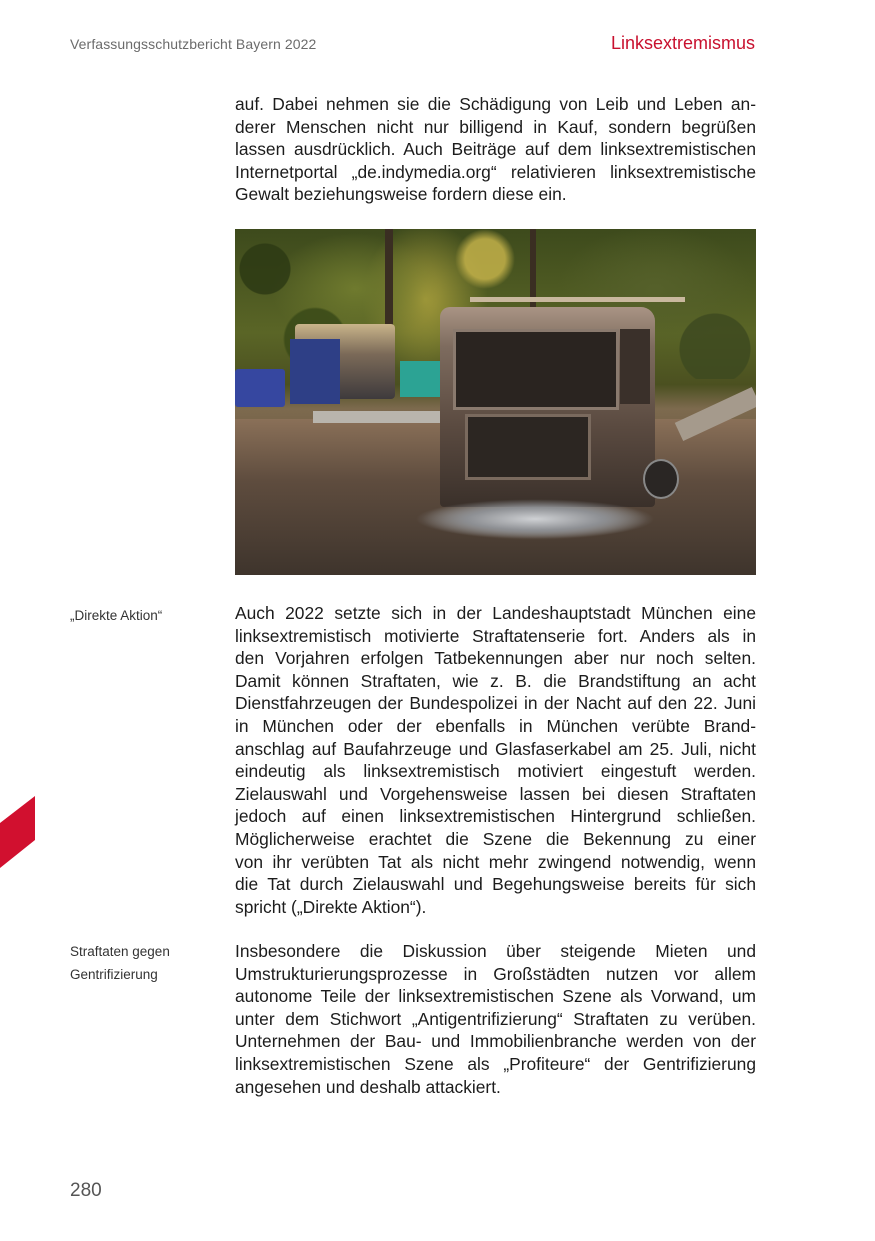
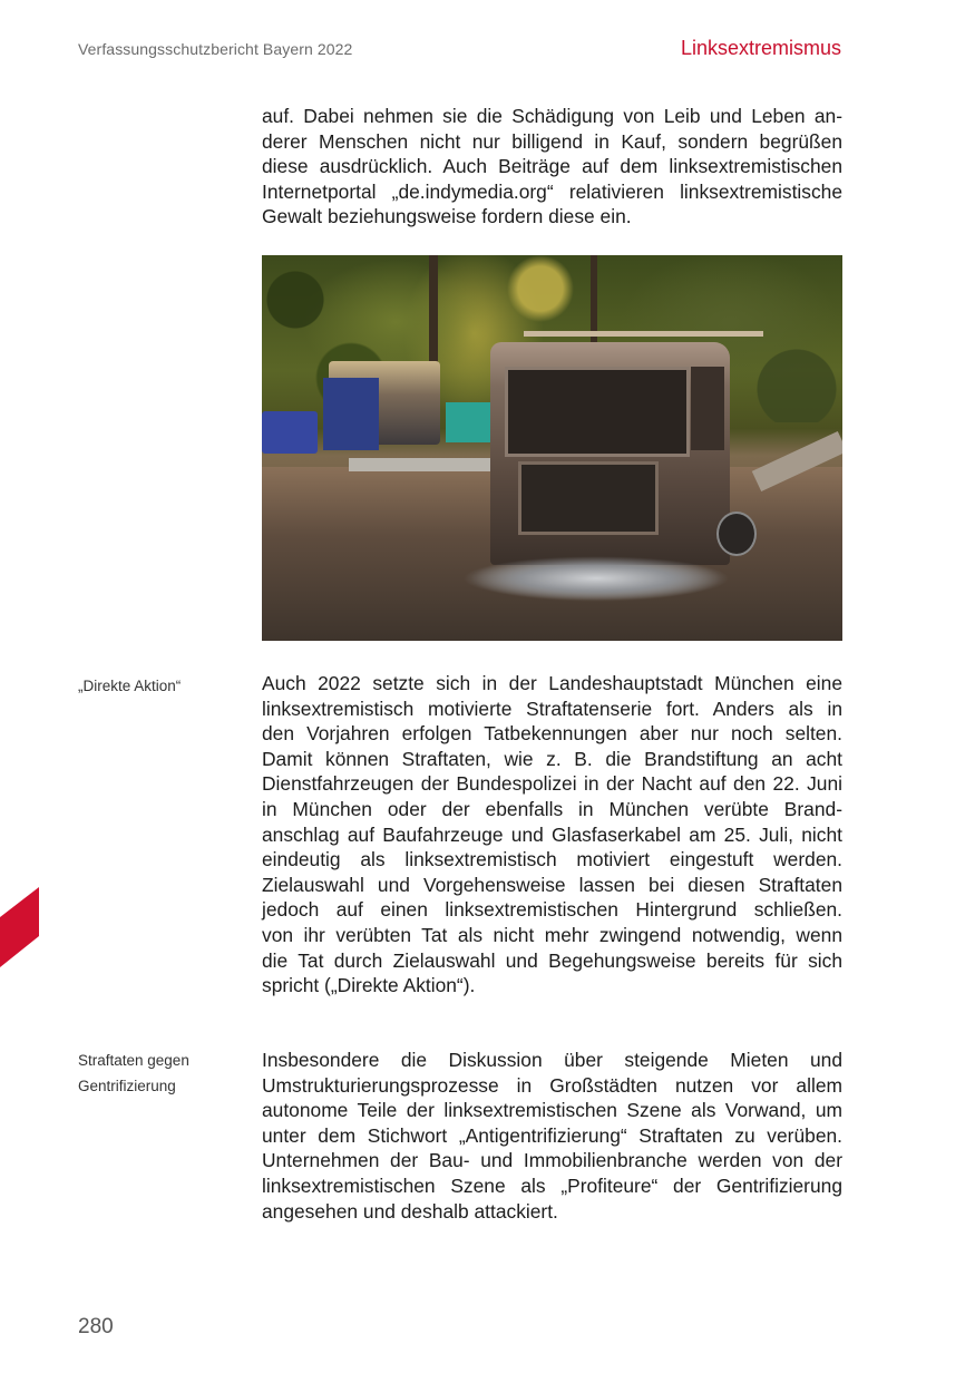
  Verfassungsschutzbericht Bayern 2022
  Linksextremismus
  auf. Dabei nehmen sie die Schädigung von Leib und Leben an-
  derer Menschen nicht nur billigend in Kauf, sondern begrüßen
- lassen ausdrücklich. Auch Beiträge auf dem linksextremistischen
+ diese ausdrücklich. Auch Beiträge auf dem linksextremistischen
  Internetportal „de.indymedia.org“ relativieren linksextremistische
  Gewalt beziehungsweise fordern diese ein.
  „Direkte Aktion“
  Auch 2022 setzte sich in der Landeshauptstadt München eine
  linksextremistisch motivierte Straftatenserie fort. Anders als in
  den Vorjahren erfolgen Tatbekennungen aber nur noch selten.
  Damit können Straftaten, wie z. B. die Brandstiftung an acht
  Dienstfahrzeugen der Bundespolizei in der Nacht auf den 22. Juni
  in München oder der ebenfalls in München verübte Brand-
  anschlag auf Baufahrzeuge und Glasfaserkabel am 25. Juli, nicht
  eindeutig als linksextremistisch motiviert eingestuft werden.
  Zielauswahl und Vorgehensweise lassen bei diesen Straftaten
  jedoch auf einen linksextremistischen Hintergrund schließen.
- Möglicherweise erachtet die Szene die Bekennung zu einer
  von ihr verübten Tat als nicht mehr zwingend notwendig, wenn
  die Tat durch Zielauswahl und Begehungsweise bereits für sich
  spricht („Direkte Aktion“).
  Straftaten gegen
  Gentrifizierung
  Insbesondere die Diskussion über steigende Mieten und
  Umstrukturierungsprozesse in Großstädten nutzen vor allem
  autonome Teile der linksextremistischen Szene als Vorwand, um
  unter dem Stichwort „Antigentrifizierung“ Straftaten zu verüben.
  Unternehmen der Bau- und Immobilienbranche werden von der
  linksextremistischen Szene als „Profiteure“ der Gentrifizierung
  angesehen und deshalb attackiert.
  280
